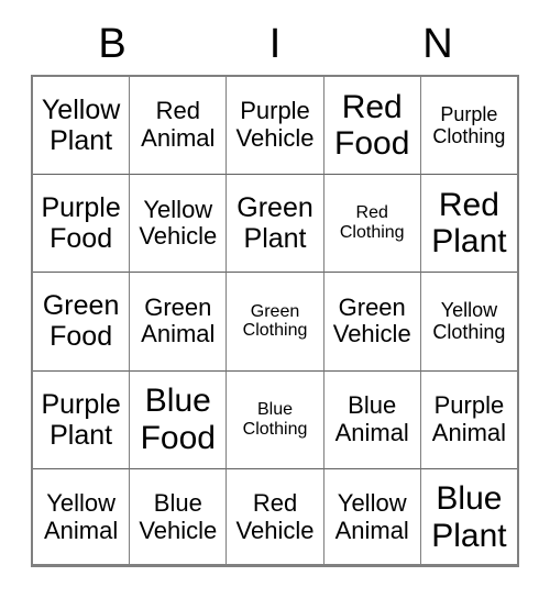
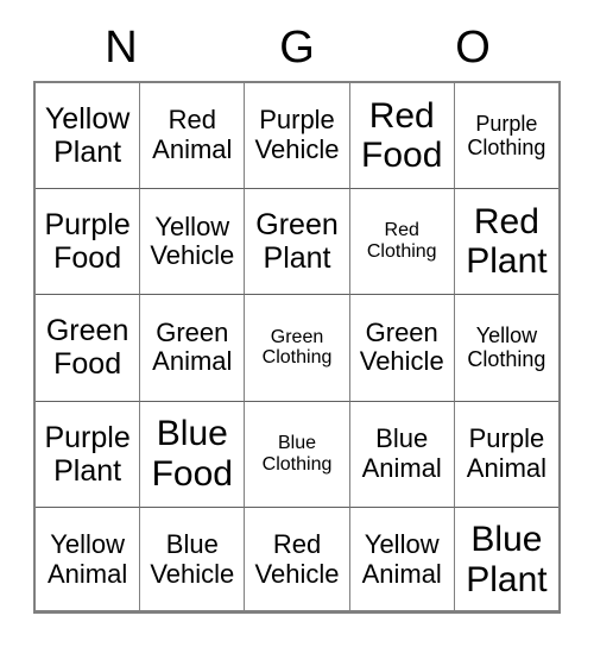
- B
- I
  N
+ G
+ O
  Yellow
  Plant
  Red
  Animal
  Purple
  Vehicle
  Red
  Food
  Purple
  Clothing
  Purple
  Food
  Yellow
  Vehicle
  Green
  Plant
  Red
  Clothing
  Red
  Plant
  Green
  Food
  Green
  Animal
  Green
  Clothing
  Green
  Vehicle
  Yellow
  Clothing
  Purple
  Plant
  Blue
  Food
  Blue
  Clothing
  Blue
  Animal
  Purple
  Animal
  Yellow
  Animal
  Blue
  Vehicle
  Red
  Vehicle
  Yellow
  Animal
  Blue
  Plant
